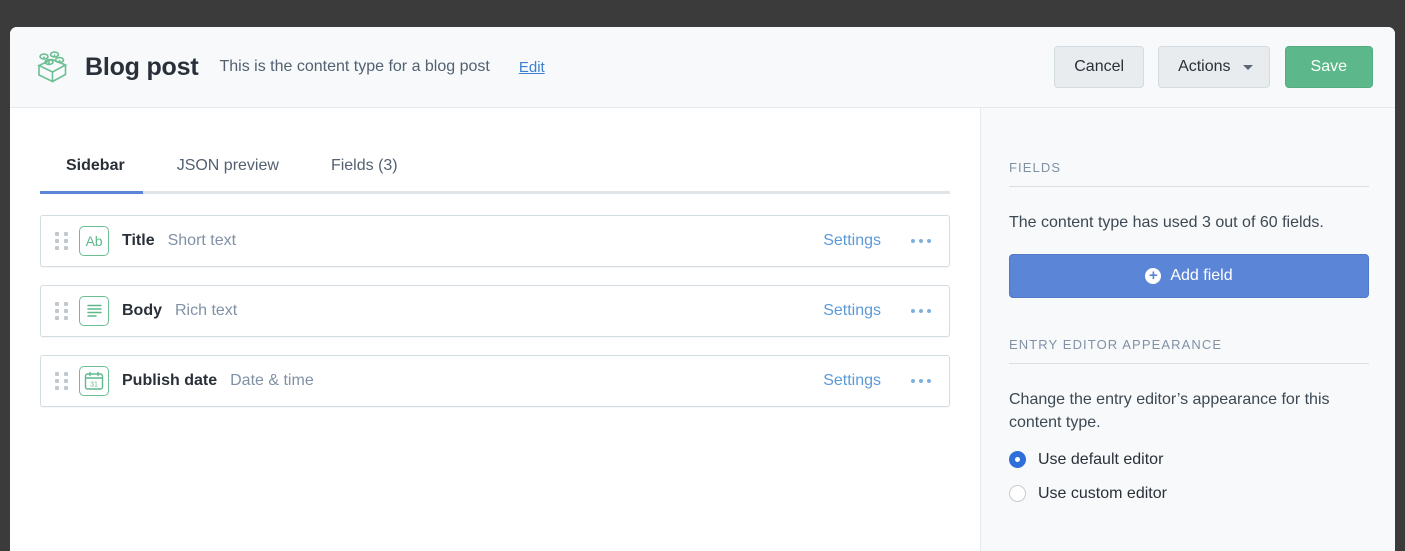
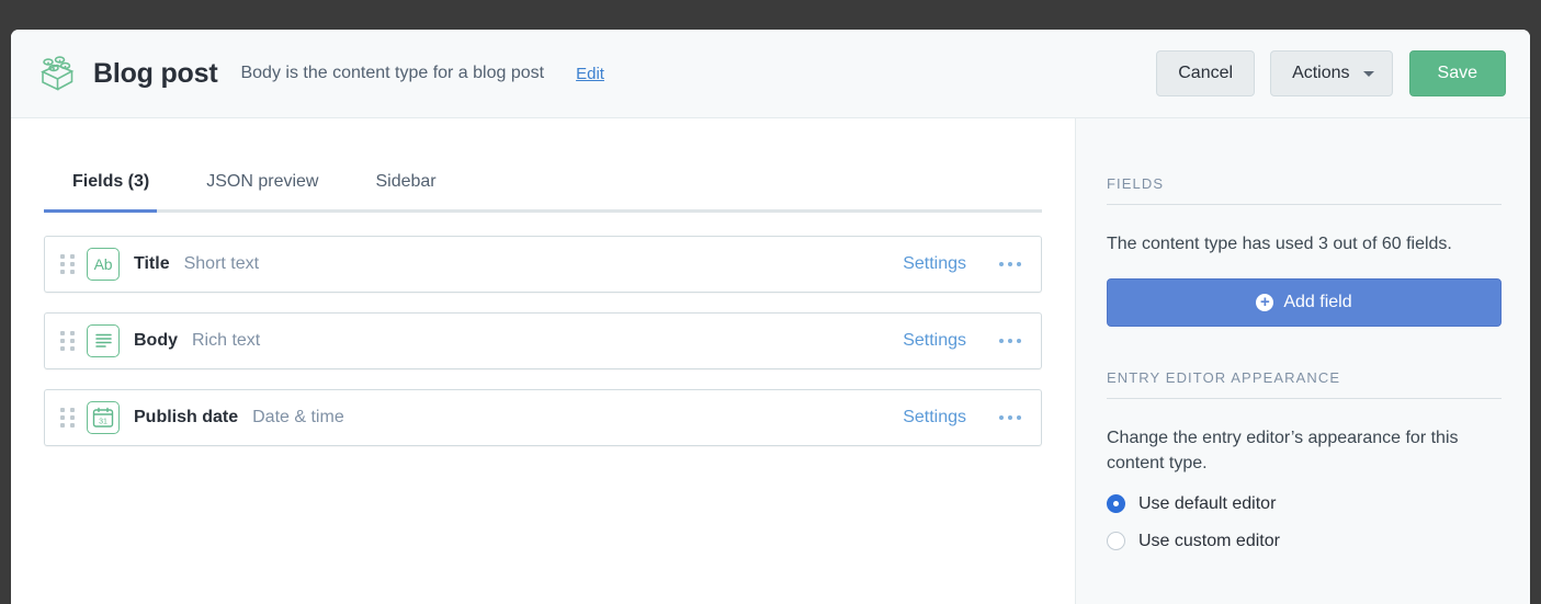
  Blog post
- This is the content type for a blog post
+ Body is the content type for a blog post
  Edit
  Cancel
  Actions
  Save
- Sidebar
+ Fields (3)
  JSON preview
- Fields (3)
+ Sidebar
  Ab
  Title
  Short text
  Settings
  Body
  Rich text
  Settings
  Publish date
  Date & time
  Settings
  FIELDS
  The content type has used 3 out of 60 fields.
  +
  Add field
  ENTRY EDITOR APPEARANCE
  Change the entry editor’s appearance for this content type.
  Use default editor
  Use custom editor
